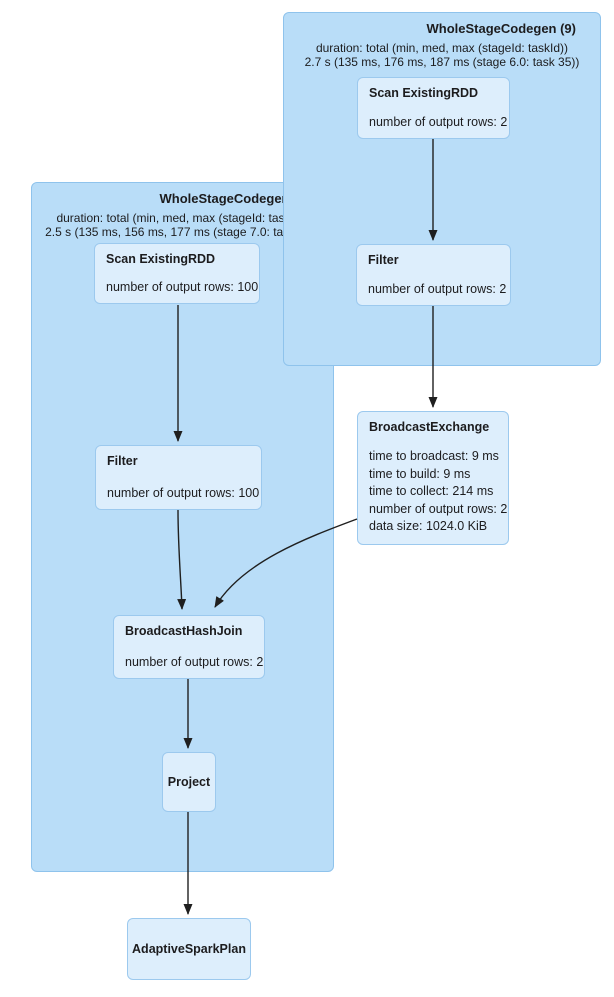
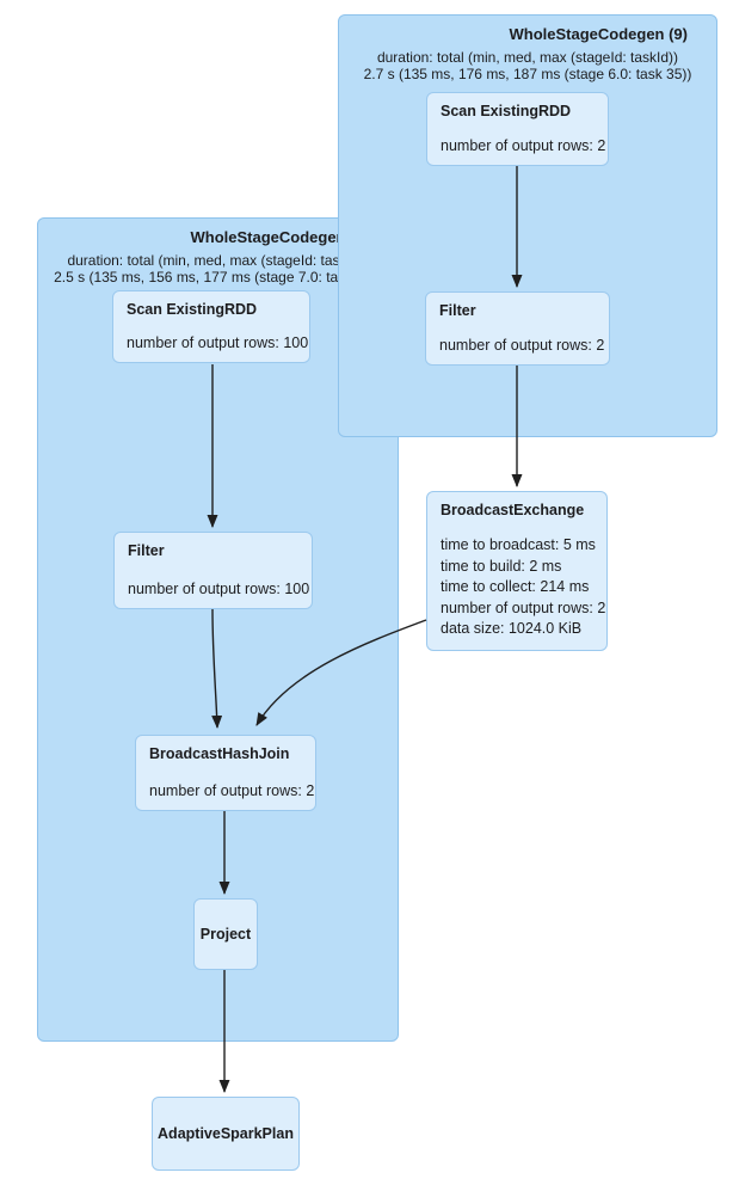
  WholeStageCodege
  duration: total (min, med, max (stageId: tas
  2.5 s (135 ms, 156 ms, 177 ms (stage 7.0: ta
  Scan ExistingRDD
  number of output rows: 10
  Filter
  number of output rows: 10
  BroadcastHashJoin
  number of output rows:
  Project
  WholeStageCodegen (9)
  duration: total (min, med, max (stageId: taskId))
  2.7 s (135 ms, 176 ms, 187 ms (stage 6.0: task 35))
  Scan ExistingRDD
  number of output rows:
  Filter
  number of output rows:
  BroadcastExchange
- time to broadcast: 9 ms
+ time to broadcast: 5 ms
- time to build: 9 ms
+ time to build: 2 ms
  time to collect: 214 ms
  number of output rows:
  data size: 1024.0 KiB
  AdaptiveSparkPlan
